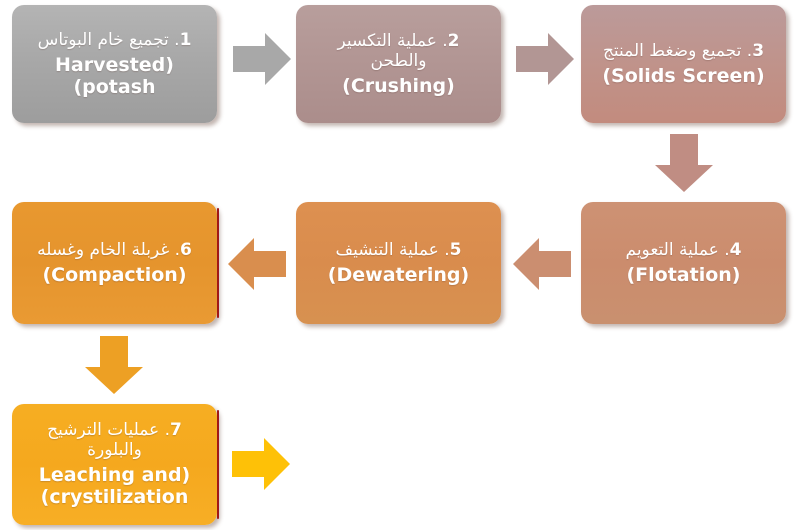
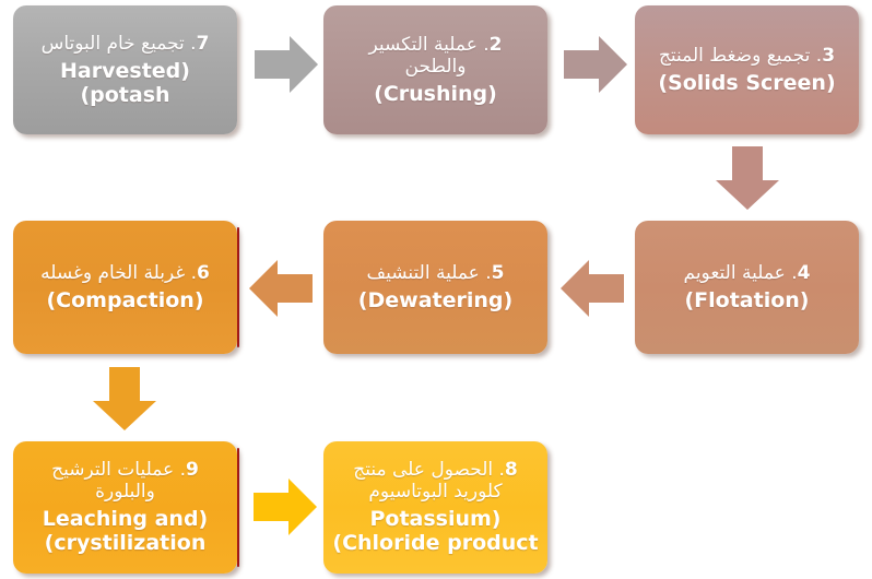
- 1. تجميع خام البوتاس
+ 7. تجميع خام البوتاس
  Harvested)
  (potash
  2. عملية التكسير
  والطحن
  (Crushing)
  3. تجميع وضغط المنتج
  (Solids Screen)
  4. عملية التعويم
  (Flotation)
  5. عملية التنشيف
  (Dewatering)
  6. غربلة الخام وغسله
  (Compaction)
- 7. عمليات الترشيح
+ 9. عمليات الترشيح
  والبلورة
  Leaching and)
  (crystilization
+ 8. الحصول على منتج
+ كلوريد البوتاسيوم
+ Potassium)
+ (Chloride product
